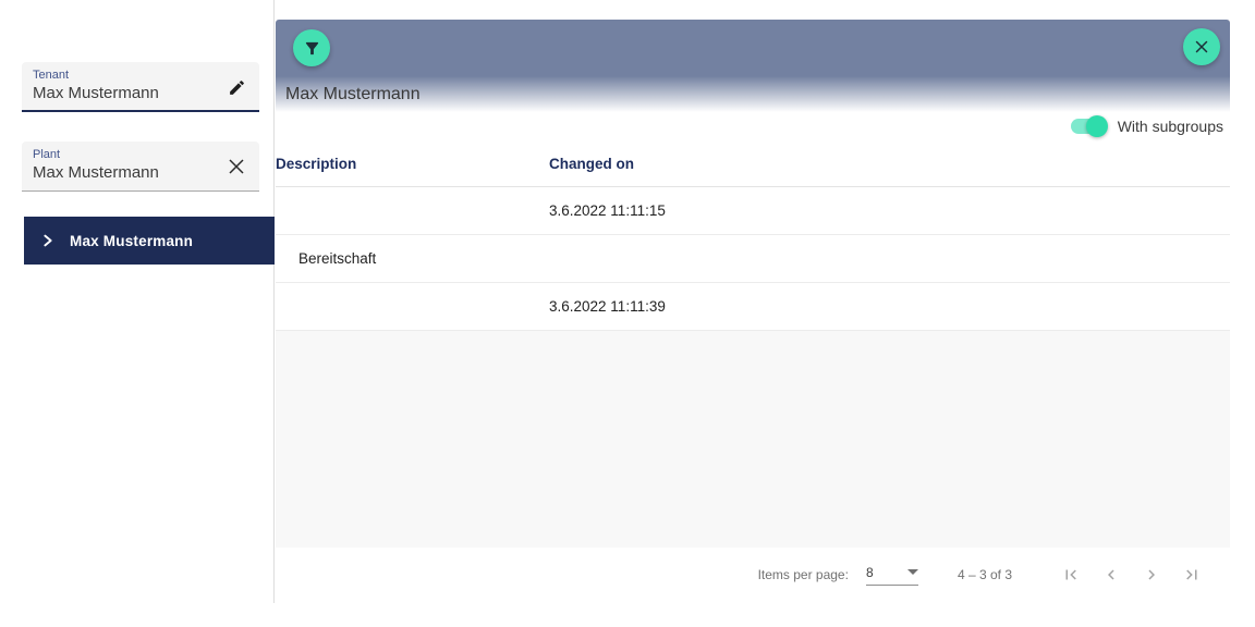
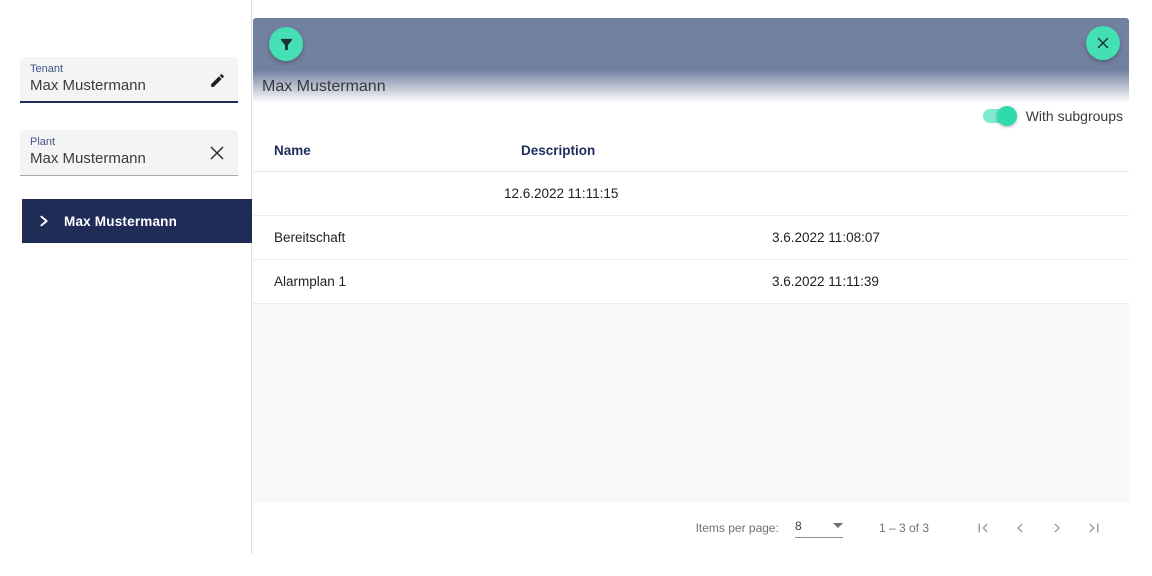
  Tenant
  Max Mustermann
  Plant
  Max Mustermann
  Max Mustermann
  Max Mustermann
  With subgroups
+ Name
  Description
- Changed on
- 3.6.2022 11:11:15
+ 12.6.2022 11:11:15
  Bereitschaft
+ 3.6.2022 11:08:07
+ Alarmplan 1
  3.6.2022 11:11:39
  Items per page:
  8
- 4 – 3 of 3
+ 1 – 3 of 3
